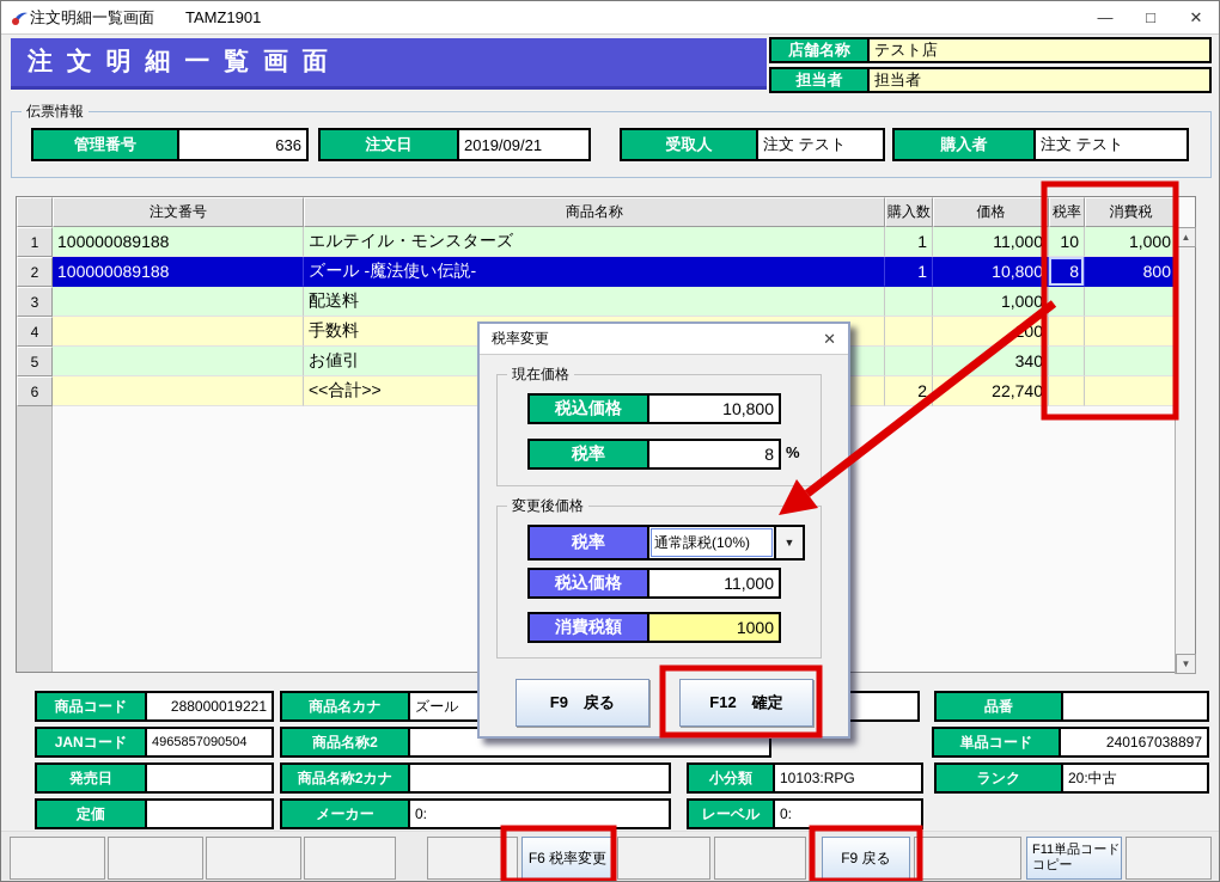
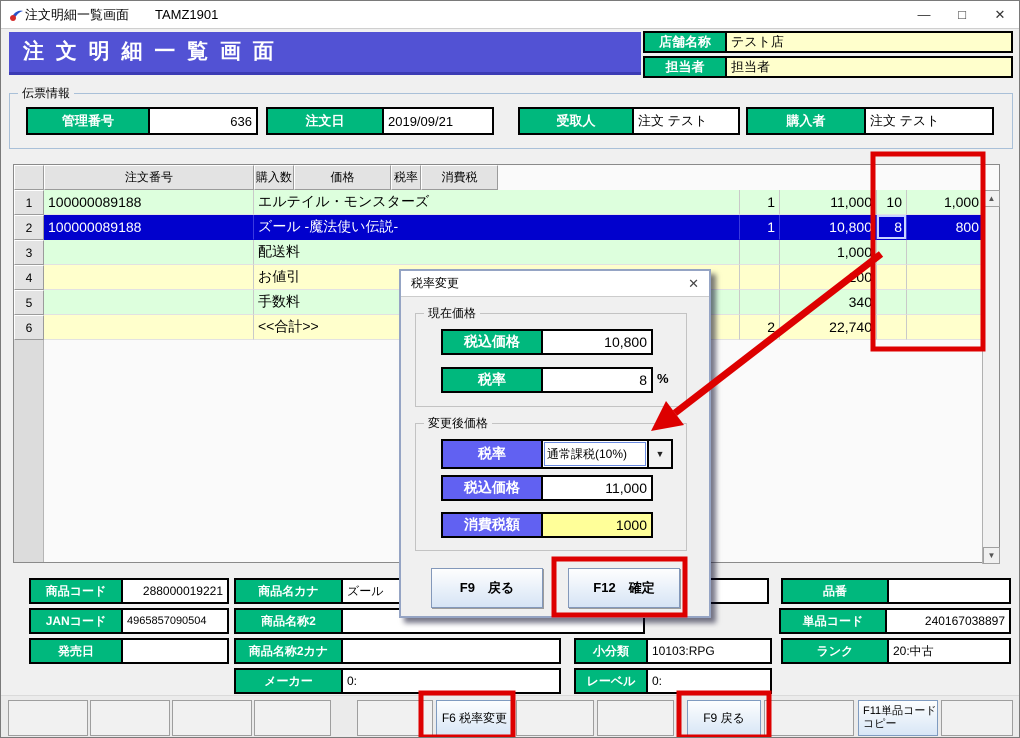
  注文明細一覧画面
  TAMZ1901
  —
  □
  ✕
  注 文 明 細 一 覧 画 面
  店舗名称
  テスト店
  担当者
  担当者
  伝票情報
  管理番号
  636
  注文日
  2019/09/21
  受取人
  注文 テスト
  購入者
  注文 テスト
  注文番号
- 商品名称
  購入数
  価格
  税率
  消費税
  1
  100000089188
  エルテイル・モンスターズ
  1
  11,000
  10
  1,000
  2
  100000089188
  ズール -魔法使い伝説-
  1
  10,800
  8
  800
  3
  配送料
  1,000
  4
- 手数料
+ お値引
  5
- お値引
+ 手数料
  340
  6
  <<合計>>
  2
  22,740
  ▲
  ▼
  商品コード
  288000019221
  商品名カナ
  ズール
  品番
  JANコード
  4965857090504
  商品名称2
  単品コード
  240167038897
  発売日
  商品名称2カナ
  小分類
  10103:RPG
  ランク
  20:中古
- 定価
  メーカー
  0:
  レーベル
  0:
  税率変更
  ✕
  現在価格
  税込価格
  10,800
  税率
  8
  %
  変更後価格
  税率
  通常課税(10%)
  ▼
  税込価格
  11,000
  消費税額
  1000
  F9 戻る
  F12 確定
  F6 税率変更
  F9 戻る
  F11単品コード
  コピー
